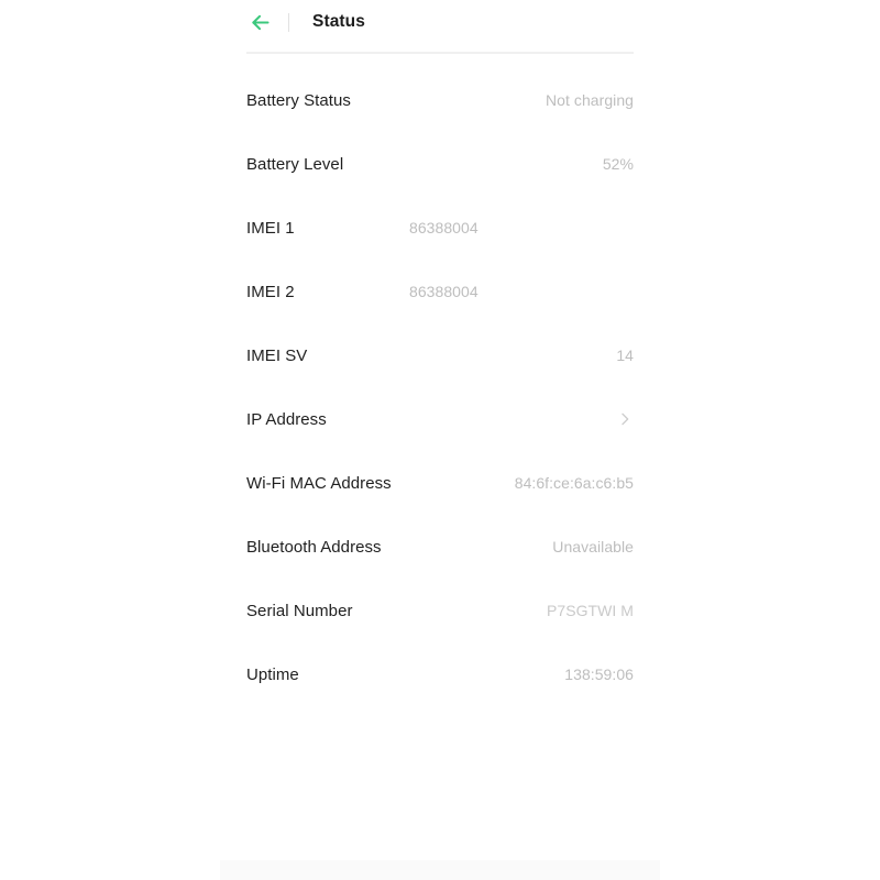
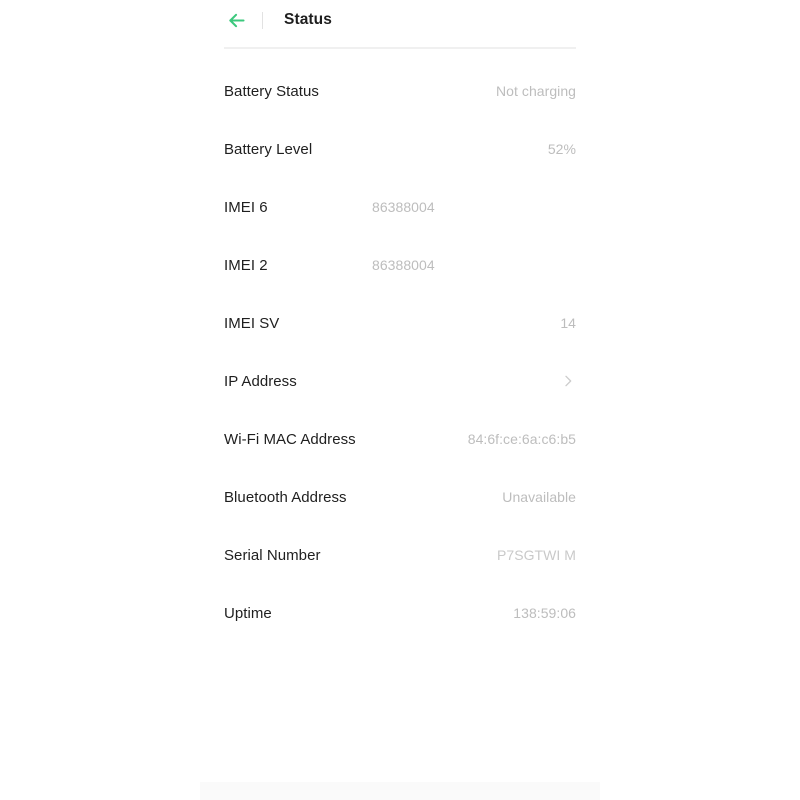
  Status
  Battery Status
  Not charging
  Battery Level
  52%
- IMEI 1
+ IMEI 6
  86388004
  IMEI 2
  86388004
  IMEI SV
  14
  IP Address
  Wi-Fi MAC Address
  84:6f:ce:6a:c6:b5
  Bluetooth Address
  Unavailable
  Serial Number
  P7SGTWI M
  Uptime
  138:59:06
